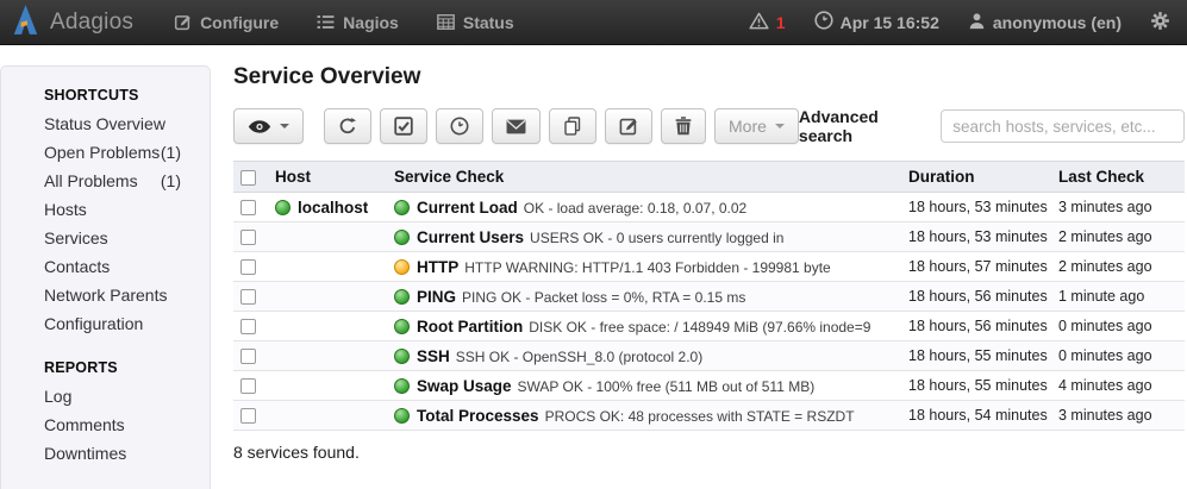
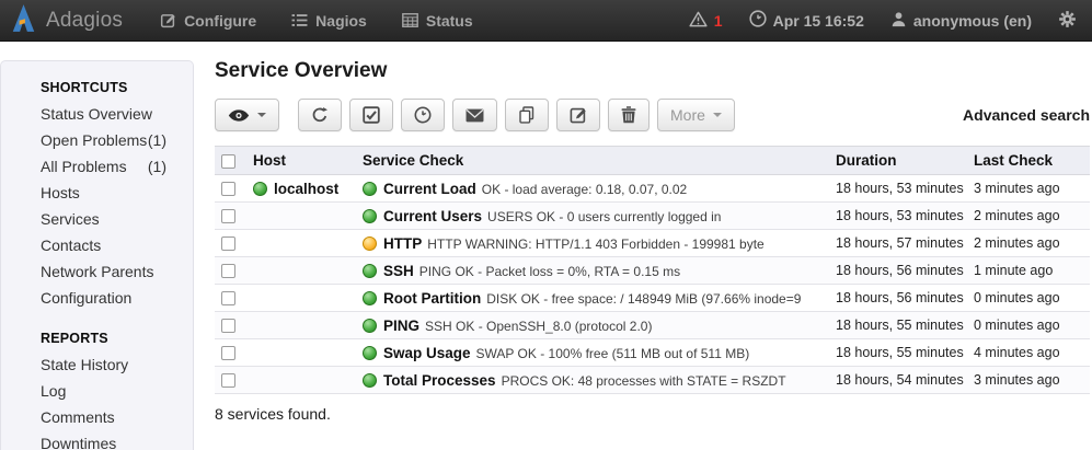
  Adagios
  Configure
  Nagios
  Status
  1
  Apr 15 16:52
  anonymous (en)
  SHORTCUTS
  Status Overview
  Open Problems
  (1)
  All Problems
  (1)
  Hosts
  Services
  Contacts
  Network Parents
  Configuration
  REPORTS
+ State History
  Log
  Comments
  Downtimes
  Service Overview
  More
  Advanced search
- search hosts, services, etc...
  	Host	Service Check	Duration	Last Check
  	localhost	Current Load OK - load average: 0.18, 0.07, 0.02	18 hours, 53 minutes	3 minutes ago
  		Current Users USERS OK - 0 users currently logged in	18 hours, 53 minutes	2 minutes ago
  		HTTP HTTP WARNING: HTTP/1.1 403 Forbidden - 199981 byte	18 hours, 57 minutes	2 minutes ago
- 		PING PING OK - Packet loss = 0%, RTA = 0.15 ms	18 hours, 56 minutes	1 minute ago
+ 		SSH PING OK - Packet loss = 0%, RTA = 0.15 ms	18 hours, 56 minutes	1 minute ago
  		Root Partition DISK OK - free space: / 148949 MiB (97.66% inode=9	18 hours, 56 minutes	0 minutes ago
- 		SSH SSH OK - OpenSSH_8.0 (protocol 2.0)	18 hours, 55 minutes	0 minutes ago
+ 		PING SSH OK - OpenSSH_8.0 (protocol 2.0)	18 hours, 55 minutes	0 minutes ago
  		Swap Usage SWAP OK - 100% free (511 MB out of 511 MB)	18 hours, 55 minutes	4 minutes ago
  		Total Processes PROCS OK: 48 processes with STATE = RSZDT	18 hours, 54 minutes	3 minutes ago
  8 services found.
